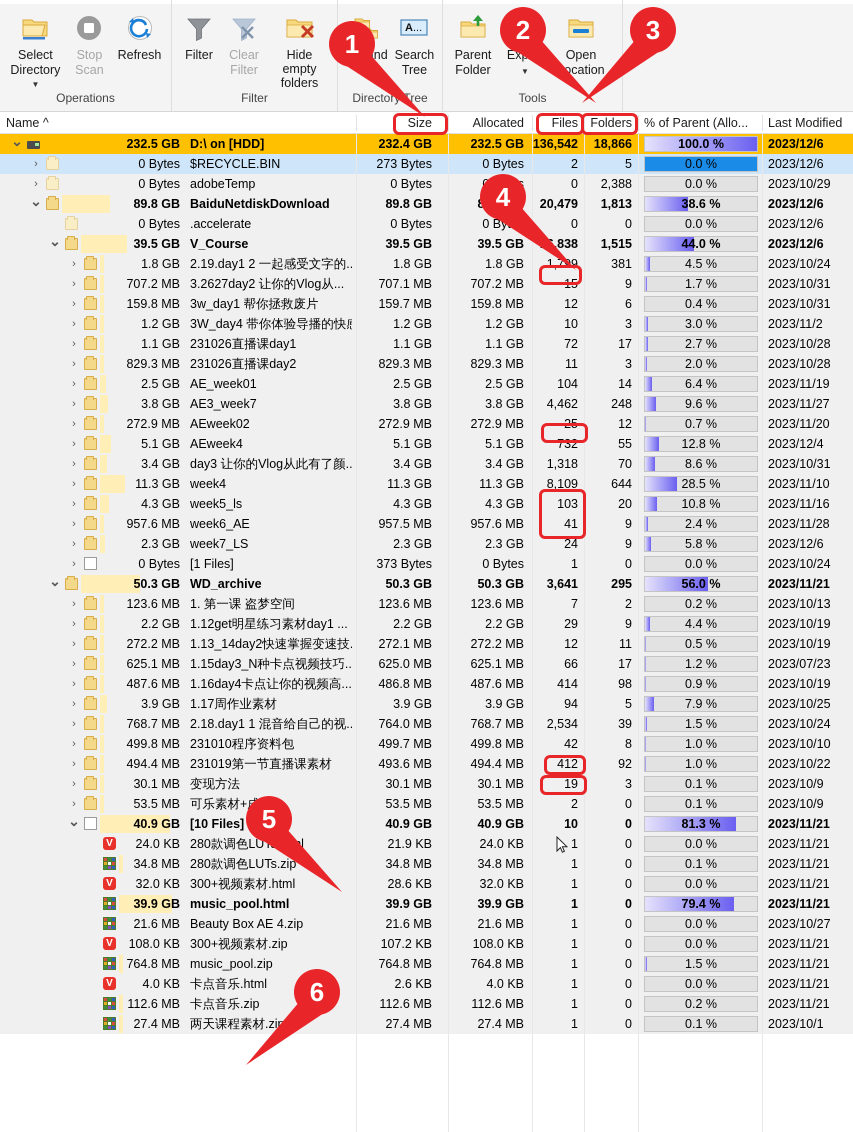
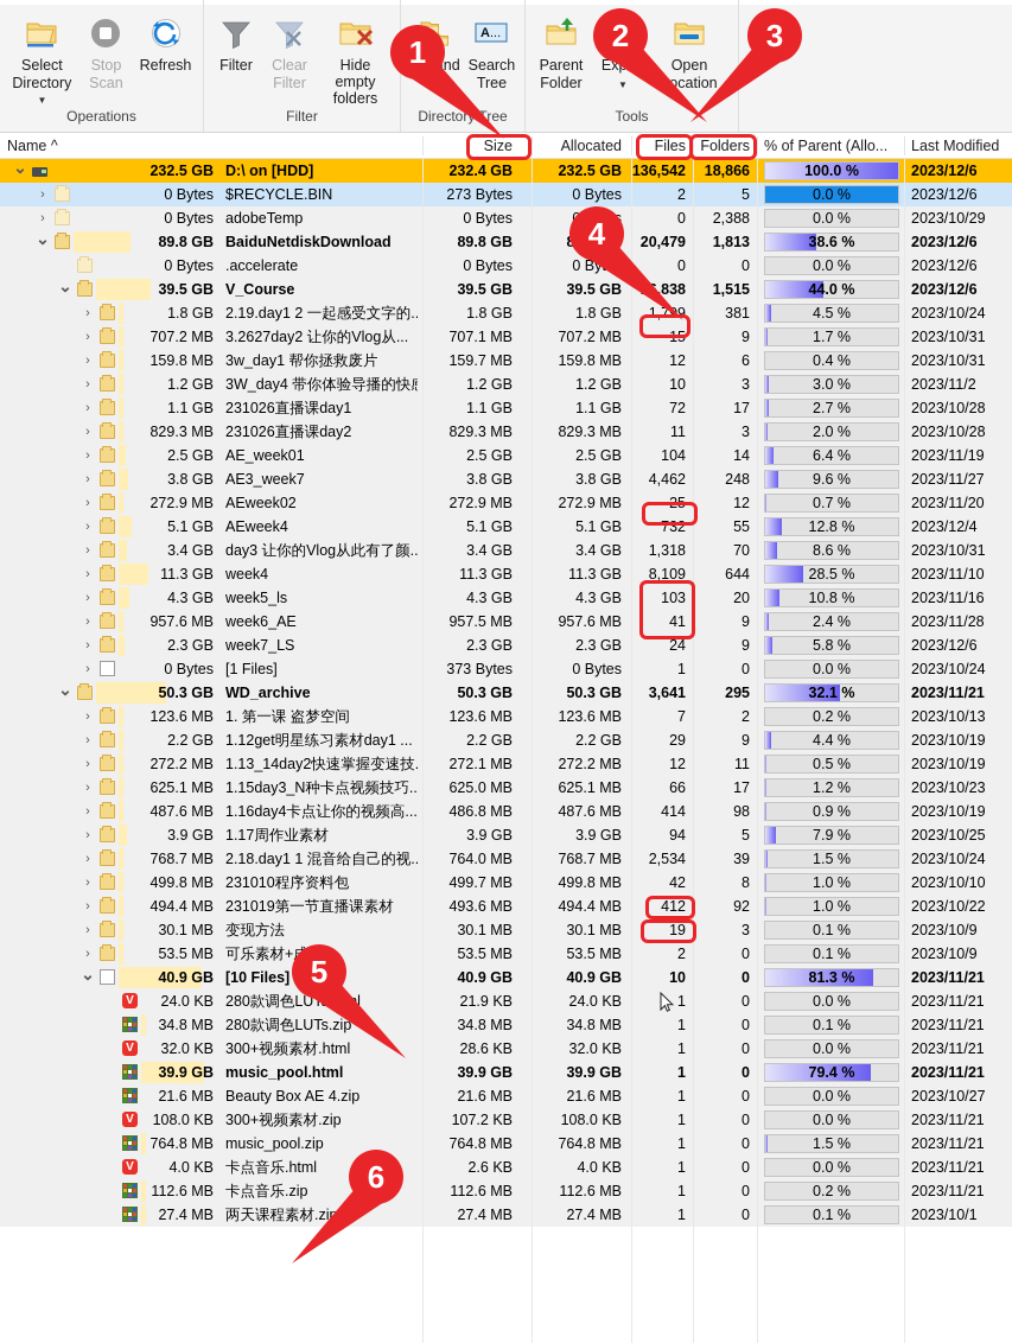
  Select
  Directory ▼
  Stop
  Scan
  Refresh
  Operations
  Filter
  Clear
  Filter
  Hide empty
  folders
  Filter
  A
  ...
  Search
  Tree
  Directorree
  Parent
  Folder
  ▼
  Open
  ocation
  Tools
  Name ^
  Size
  Allocated
  Files
  Folders
  % of Parent (Allo...
  Last Modified
  ⌄
  232.5 GB
  D:\ on [HDD]
  232.4 GB
  232.5 GB
  136,542
  18,866
  100.0 %
  2023/12/6
  ›
  0 Bytes
  $RECYCLE.BIN
  273 Bytes
  0 Bytes
  2
  5
  0.0 %
  2023/12/6
  ›
  0 Bytes
  adobeTemp
  0 Bytes
  0
  2,388
  0.0 %
  2023/10/29
  ⌄
  89.8 GB
  BaiduNetdiskDownload
  89.8 GB
  20,479
  1,813
  38.6 %
  2023/12/6
  0 Bytes
  .accelerate
  0 Bytes
  0
  0
  0.0 %
  2023/12/6
  ⌄
  39.5 GB
  V_Course
  39.5 GB
  39.5 GB
  1,515
  44.0 %
  2023/12/6
  ›
  1.8 GB
  2.19.day1 2 一起感受文字的..
  1.8 GB
  1.8 GB
  1,79
  381
  4.5 %
  2023/10/24
  ›
  707.2 MB
  3.2627day2 让你的Vlog从...
  707.1 MB
  707.2 MB
  15
  9
  1.7 %
  2023/10/31
  ›
  159.8 MB
  3w_day1 帮你拯救废片
  159.7 MB
  159.8 MB
  12
  6
  0.4 %
  2023/10/31
  ›
  1.2 GB
  3W_day4 带你体验导播的快
  1.2 GB
  1.2 GB
  10
  3
  3.0 %
  2023/11/2
  ›
  1.1 GB
  231026直播课day1
  1.1 GB
  1.1 GB
  72
  17
  2.7 %
  2023/10/28
  ›
  829.3 MB
  231026直播课day2
  829.3 MB
  829.3 MB
  11
  3
  2.0 %
  2023/10/28
  ›
  2.5 GB
  AE_week01
  2.5 GB
  2.5 GB
  104
  14
  6.4 %
  2023/11/19
  ›
  3.8 GB
  AE3_week7
  3.8 GB
  3.8 GB
  4,462
  248
  9.6 %
  2023/11/27
  ›
  272.9 MB
  AEweek02
  272.9 MB
  272.9 MB
  25
  12
  0.7 %
  2023/11/20
  ›
  5.1 GB
  AEweek4
  5.1 GB
  5.1 GB
  732
  55
  12.8 %
  2023/12/4
  ›
  3.4 GB
  day3 让你的Vlog从此有了颜..
  3.4 GB
  3.4 GB
  1,318
  70
  8.6 %
  2023/10/31
  ›
  11.3 GB
  week4
  11.3 GB
  11.3 GB
  8,109
  644
  28.5 %
  2023/11/10
  ›
  4.3 GB
  week5_ls
  4.3 GB
  4.3 GB
  103
  20
  10.8 %
  2023/11/16
  ›
  957.6 MB
  week6_AE
  957.5 MB
  957.6 MB
  41
  9
  2.4 %
  2023/11/28
  ›
  2.3 GB
  week7_LS
  2.3 GB
  2.3 GB
  24
  9
  5.8 %
  2023/12/6
  ›
  0 Bytes
  [1 Files]
  373 Bytes
  0 Bytes
  1
  0
  0.0 %
  2023/10/24
  ⌄
  50.3 GB
  WD_archive
  50.3 GB
  50.3 GB
  3,641
  295
- 56.0 %
+ 32.1 %
  2023/11/21
  ›
  123.6 MB
  1. 第一课 盗梦空间
  123.6 MB
  123.6 MB
  7
  2
  0.2 %
  2023/10/13
  ›
  2.2 GB
  1.12get明星练习素材day1 ...
  2.2 GB
  2.2 GB
  29
  9
  4.4 %
  2023/10/19
  ›
  272.2 MB
  1.13_14day2快速掌握变速技.
  272.1 MB
  272.2 MB
  12
  11
  0.5 %
  2023/10/19
  ›
  625.1 MB
  1.15day3_N种卡点视频技巧..
  625.0 MB
  625.1 MB
  66
  17
  1.2 %
- 2023/07/23
+ 2023/10/23
  ›
  487.6 MB
  1.16day4卡点让你的视频高...
  486.8 MB
  487.6 MB
  414
  98
  0.9 %
  2023/10/19
  ›
  3.9 GB
  1.17周作业素材
  3.9 GB
  3.9 GB
  94
  5
  7.9 %
  2023/10/25
  ›
  768.7 MB
  2.18.day1 1 混音给自己的视..
  764.0 MB
  768.7 MB
  2,534
  39
  1.5 %
  2023/10/24
  ›
  499.8 MB
  231010程序资料包
  499.7 MB
  499.8 MB
  42
  8
  1.0 %
  2023/10/10
  ›
  494.4 MB
  231019第一节直播课素材
  493.6 MB
  494.4 MB
  412
  92
  1.0 %
  2023/10/22
  ›
  30.1 MB
  变现方法
  30.1 MB
  30.1 MB
  19
  3
  0.1 %
  2023/10/9
  ›
  53.5 MB
  可乐素材+
  53.5 MB
  53.5 MB
  2
  0
  0.1 %
  2023/10/9
  ⌄
  40.9 GB
  [10 Files]
  40.9 GB
  40.9 GB
  10
  0
  81.3 %
  2023/11/21
  V
  24.0 KB
  21.9 KB
  24.0 KB
  1
  0
  0.0 %
  2023/11/21
  34.8 MB
  280款调色LUTs.zip
  34.8 MB
  34.8 MB
  1
  0
  0.1 %
  2023/11/21
  V
  32.0 KB
  300+视频素材.html
  28.6 KB
  32.0 KB
  1
  0
  0.0 %
  2023/11/21
  39.9 GB
  music_pool.html
  39.9 GB
  39.9 GB
  1
  0
  79.4 %
  2023/11/21
  21.6 MB
  Beauty Box AE 4.zip
  21.6 MB
  21.6 MB
  1
  0
  0.0 %
  2023/10/27
  V
  108.0 KB
  300+视频素材.zip
  107.2 KB
  108.0 KB
  1
  0
  0.0 %
  2023/11/21
  764.8 MB
  music_pool.zip
  764.8 MB
  764.8 MB
  1
  0
  1.5 %
  2023/11/21
  V
  4.0 KB
  卡点音乐.html
  2.6 KB
  4.0 KB
  1
  0
  0.0 %
  2023/11/21
  112.6 MB
  卡点音乐.zip
  112.6 MB
  112.6 MB
  1
  0
  0.2 %
  2023/11/21
  27.4 MB
  两天课程素材.zi
  27.4 MB
  27.4 MB
  1
  0
  0.1 %
  2023/10/1
  1
  2
  3
  4
  5
  6
